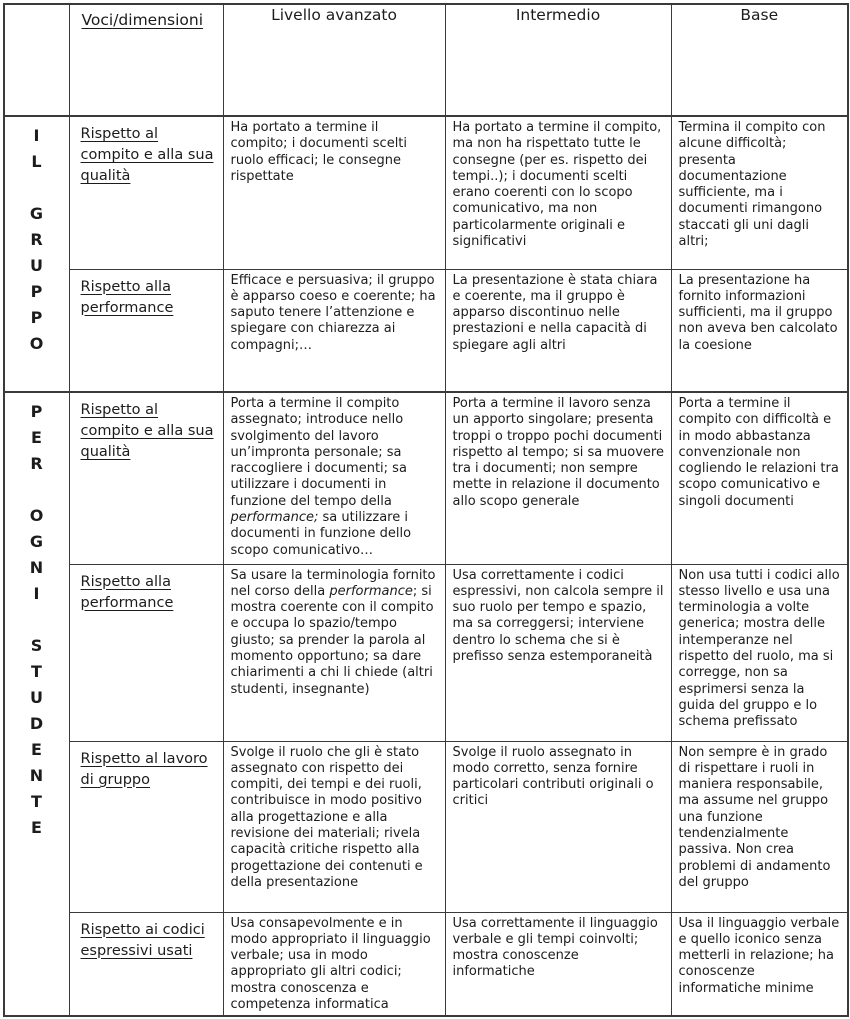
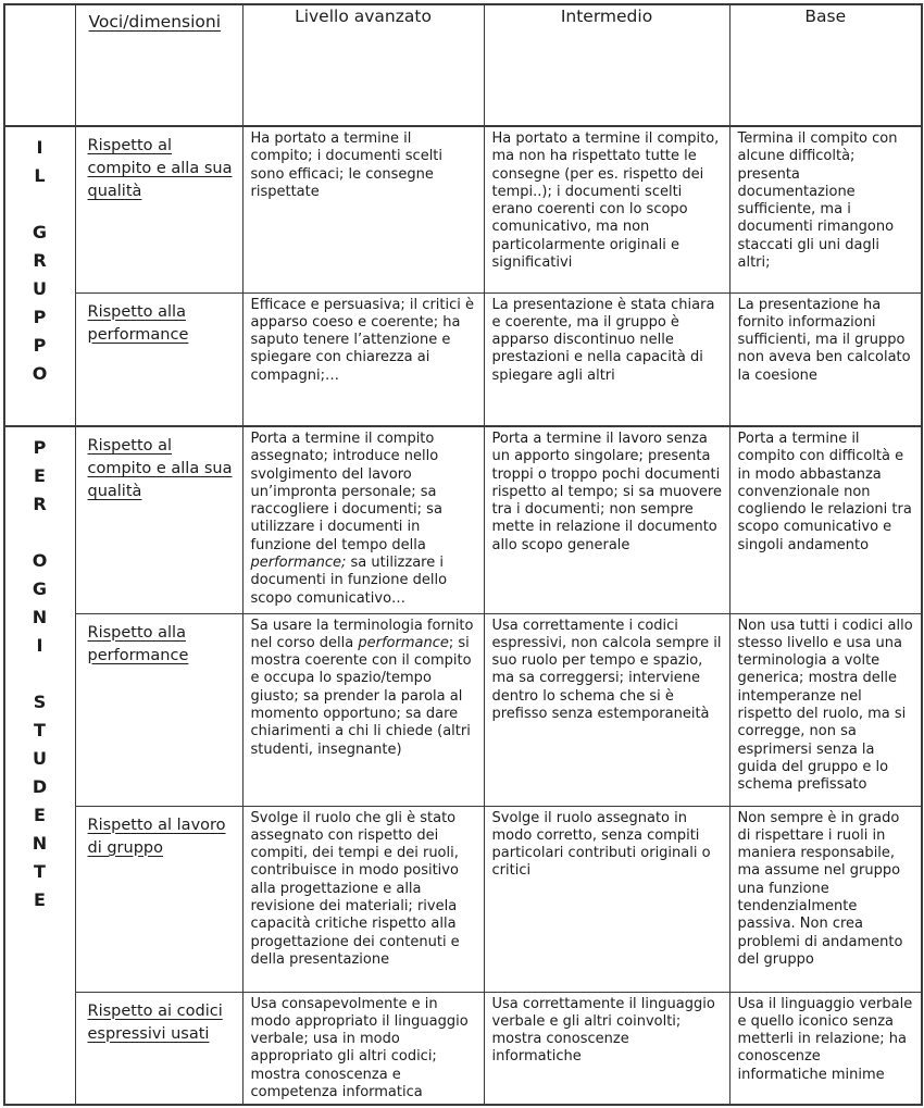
  	Voci/dimensioni	Livello avanzato	Intermedio	Base
- I L G R U P P O	Rispetto al compito e alla sua qualità	Ha portato a termine il compito; i documenti scelti ruolo efficaci; le consegne rispettate	Ha portato a termine il compito, ma non ha rispettato tutte le consegne (per es. rispetto dei tempi..); i documenti scelti erano coerenti con lo scopo comunicativo, ma non particolarmente originali e significativi	Termina il compito con alcune difficoltà; presenta documentazione sufficiente, ma i documenti rimangono staccati gli uni dagli altri;
+ I L G R U P P O	Rispetto al compito e alla sua qualità	Ha portato a termine il compito; i documenti scelti sono efficaci; le consegne rispettate	Ha portato a termine il compito, ma non ha rispettato tutte le consegne (per es. rispetto dei tempi..); i documenti scelti erano coerenti con lo scopo comunicativo, ma non particolarmente originali e significativi	Termina il compito con alcune difficoltà; presenta documentazione sufficiente, ma i documenti rimangono staccati gli uni dagli altri;
- Rispetto alla performance	Efficace e persuasiva; il gruppo è apparso coeso e coerente; ha saputo tenere l’attenzione e spiegare con chiarezza ai compagni;…	La presentazione è stata chiara e coerente, ma il gruppo è apparso discontinuo nelle prestazioni e nella capacità di spiegare agli altri	La presentazione ha fornito informazioni sufficienti, ma il gruppo non aveva ben calcolato la coesione
+ Rispetto alla performance	Efficace e persuasiva; il critici è apparso coeso e coerente; ha saputo tenere l’attenzione e spiegare con chiarezza ai compagni;…	La presentazione è stata chiara e coerente, ma il gruppo è apparso discontinuo nelle prestazioni e nella capacità di spiegare agli altri	La presentazione ha fornito informazioni sufficienti, ma il gruppo non aveva ben calcolato la coesione
- P E R O G N I S T U D E N T E	Rispetto al compito e alla sua qualità	Porta a termine il compito assegnato; introduce nello svolgimento del lavoro un’impronta personale; sa raccogliere i documenti; sa utilizzare i documenti in funzione del tempo della performance; sa utilizzare i documenti in funzione dello scopo comunicativo…	Porta a termine il lavoro senza un apporto singolare; presenta troppi o troppo pochi documenti rispetto al tempo; si sa muovere tra i documenti; non sempre mette in relazione il documento allo scopo generale	Porta a termine il compito con difficoltà e in modo abbastanza convenzionale non cogliendo le relazioni tra scopo comunicativo e singoli documenti
+ P E R O G N I S T U D E N T E	Rispetto al compito e alla sua qualità	Porta a termine il compito assegnato; introduce nello svolgimento del lavoro un’impronta personale; sa raccogliere i documenti; sa utilizzare i documenti in funzione del tempo della performance; sa utilizzare i documenti in funzione dello scopo comunicativo…	Porta a termine il lavoro senza un apporto singolare; presenta troppi o troppo pochi documenti rispetto al tempo; si sa muovere tra i documenti; non sempre mette in relazione il documento allo scopo generale	Porta a termine il compito con difficoltà e in modo abbastanza convenzionale non cogliendo le relazioni tra scopo comunicativo e singoli andamento
  Rispetto alla performance	Sa usare la terminologia fornito nel corso della performance; si mostra coerente con il compito e occupa lo spazio/tempo giusto; sa prender la parola al momento opportuno; sa dare chiarimenti a chi li chiede (altri studenti, insegnante)	Usa correttamente i codici espressivi, non calcola sempre il suo ruolo per tempo e spazio, ma sa correggersi; interviene dentro lo schema che si è prefisso senza estemporaneità	Non usa tutti i codici allo stesso livello e usa una terminologia a volte generica; mostra delle intemperanze nel rispetto del ruolo, ma si corregge, non sa esprimersi senza la guida del gruppo e lo schema prefissato
- Rispetto al lavoro di gruppo	Svolge il ruolo che gli è stato assegnato con rispetto dei compiti, dei tempi e dei ruoli, contribuisce in modo positivo alla progettazione e alla revisione dei materiali; rivela capacità critiche rispetto alla progettazione dei contenuti e della presentazione	Svolge il ruolo assegnato in modo corretto, senza fornire particolari contributi originali o critici	Non sempre è in grado di rispettare i ruoli in maniera responsabile, ma assume nel gruppo una funzione tendenzialmente passiva. Non crea problemi di andamento del gruppo
+ Rispetto al lavoro di gruppo	Svolge il ruolo che gli è stato assegnato con rispetto dei compiti, dei tempi e dei ruoli, contribuisce in modo positivo alla progettazione e alla revisione dei materiali; rivela capacità critiche rispetto alla progettazione dei contenuti e della presentazione	Svolge il ruolo assegnato in modo corretto, senza compiti particolari contributi originali o critici	Non sempre è in grado di rispettare i ruoli in maniera responsabile, ma assume nel gruppo una funzione tendenzialmente passiva. Non crea problemi di andamento del gruppo
- Rispetto ai codici espressivi usati	Usa consapevolmente e in modo appropriato il linguaggio verbale; usa in modo appropriato gli altri codici; mostra conoscenza e competenza informatica	Usa correttamente il linguaggio verbale e gli tempi coinvolti; mostra conoscenze informatiche	Usa il linguaggio verbale e quello iconico senza metterli in relazione; ha conoscenze informatiche minime
+ Rispetto ai codici espressivi usati	Usa consapevolmente e in modo appropriato il linguaggio verbale; usa in modo appropriato gli altri codici; mostra conoscenza e competenza informatica	Usa correttamente il linguaggio verbale e gli altri coinvolti; mostra conoscenze informatiche	Usa il linguaggio verbale e quello iconico senza metterli in relazione; ha conoscenze informatiche minime
